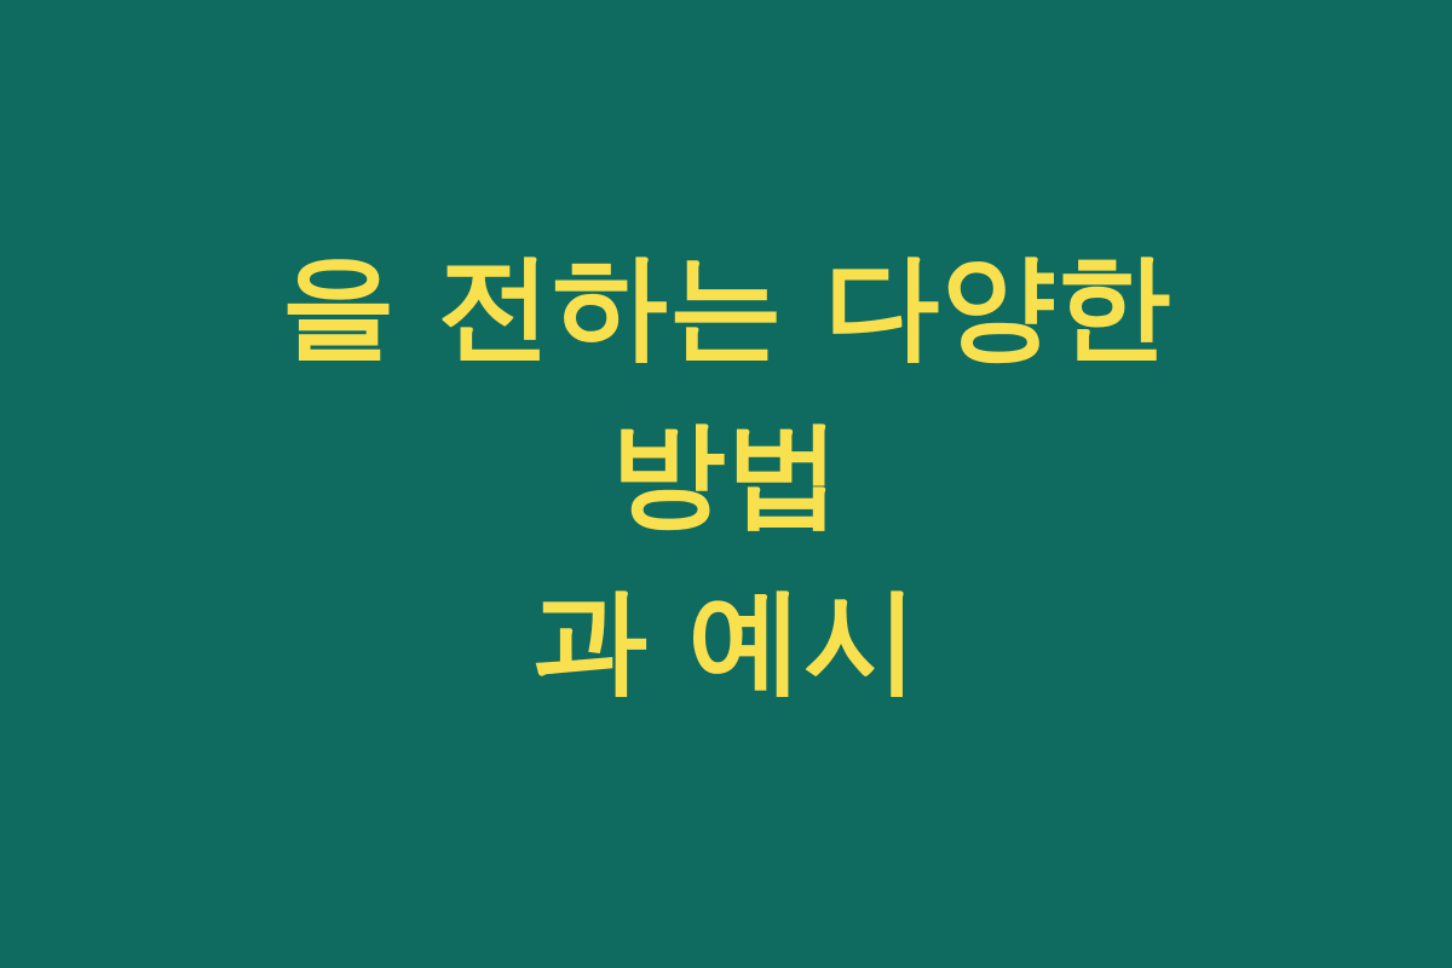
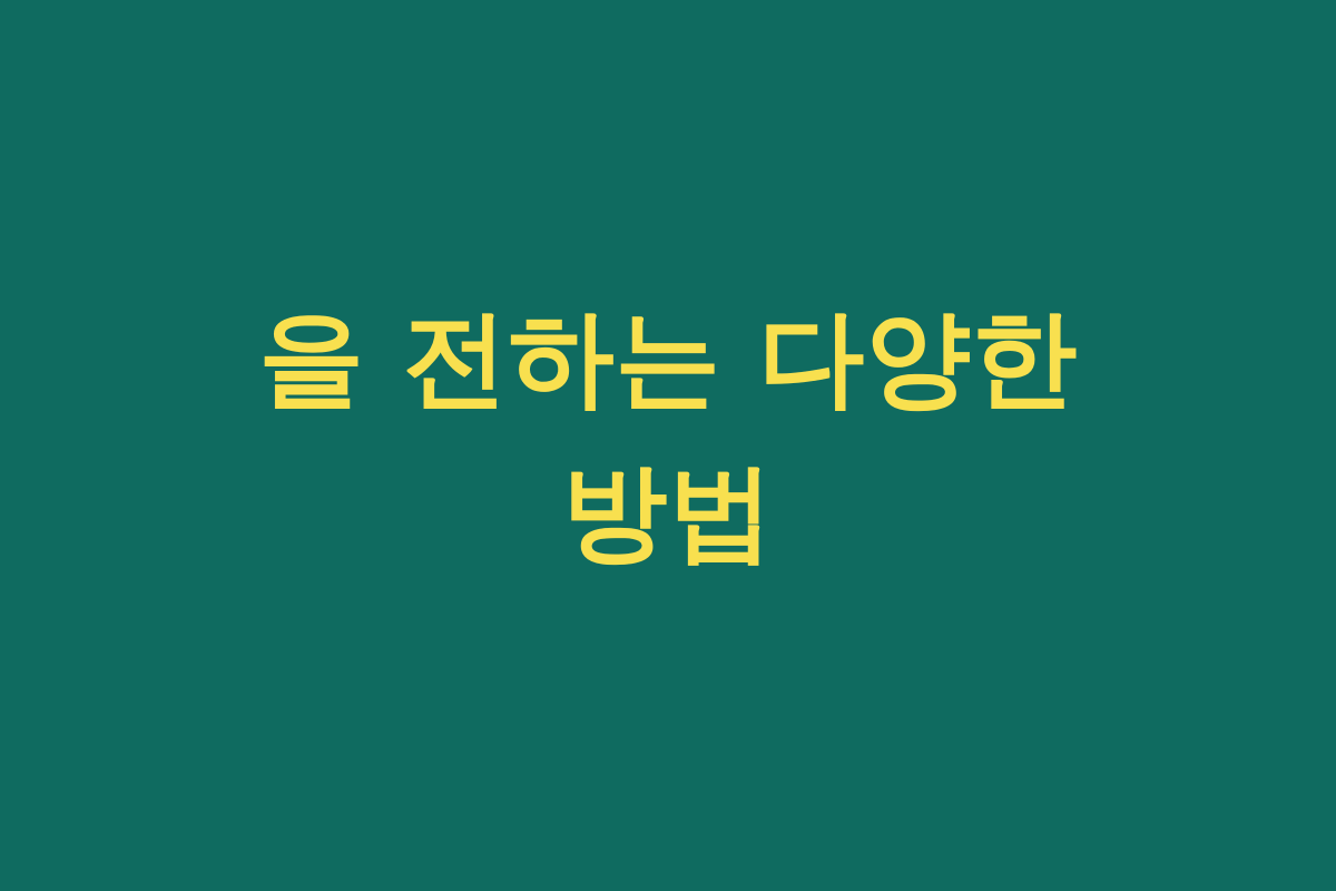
  을 전하는 다양한 방법
- 과 예시
